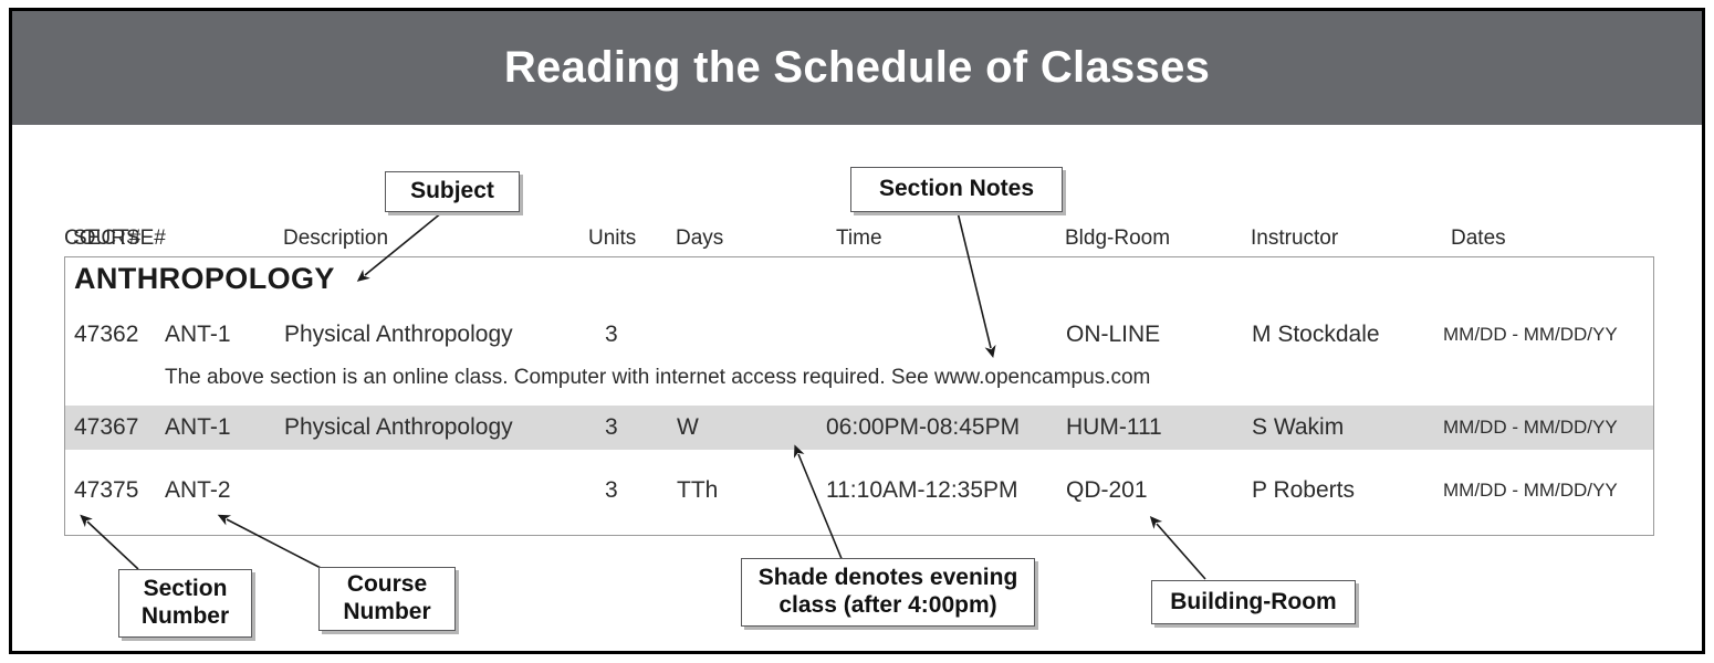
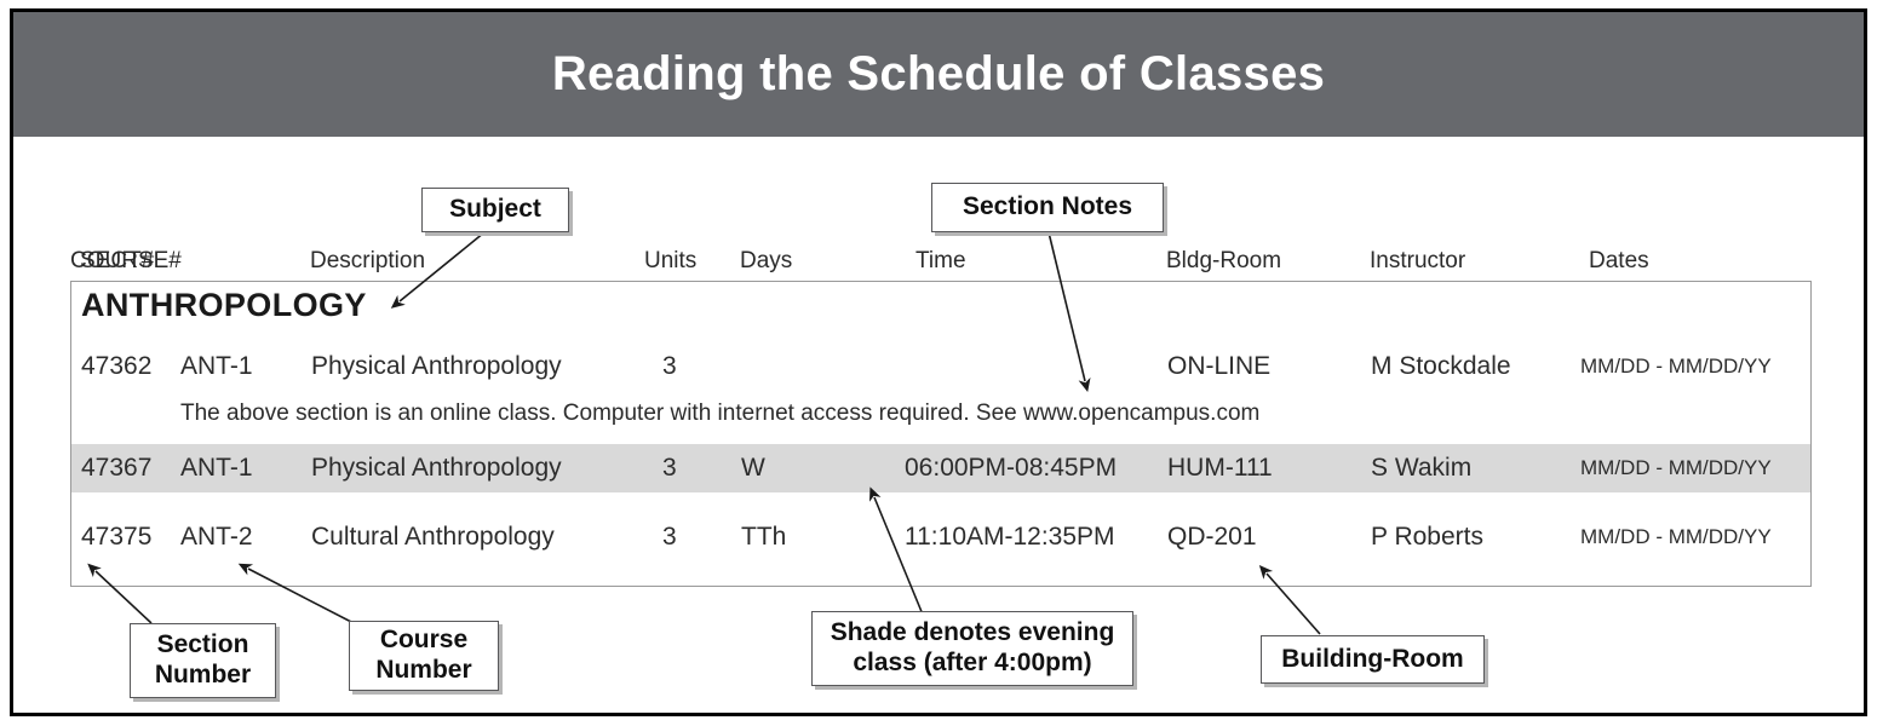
  Reading the Schedule of Classes
  SECT#
  COURSE#
  Description
  Units
  Days
  Time
  Bldg-Room
  Instructor
  Dates
  ANTHROPOLOGY
  47362
  ANT-1
  Physical Anthropology
  3
  ON-LINE
  M Stockdale
  MM/DD - MM/DD/YY
  The above section is an online class. Computer with internet access required. See www.opencampus.com
  47367
  ANT-1
  Physical Anthropology
  3
  W
  06:00PM-08:45PM
  HUM-111
  S Wakim
  MM/DD - MM/DD/YY
  47375
  ANT-2
+ Cultural Anthropology
  3
  TTh
  11:10AM-12:35PM
  QD-201
  P Roberts
  MM/DD - MM/DD/YY
  Subject
  Section Notes
  Section
  Number
  Course
  Number
  Shade denotes evening
  class (after 4:00pm)
  Building-Room
